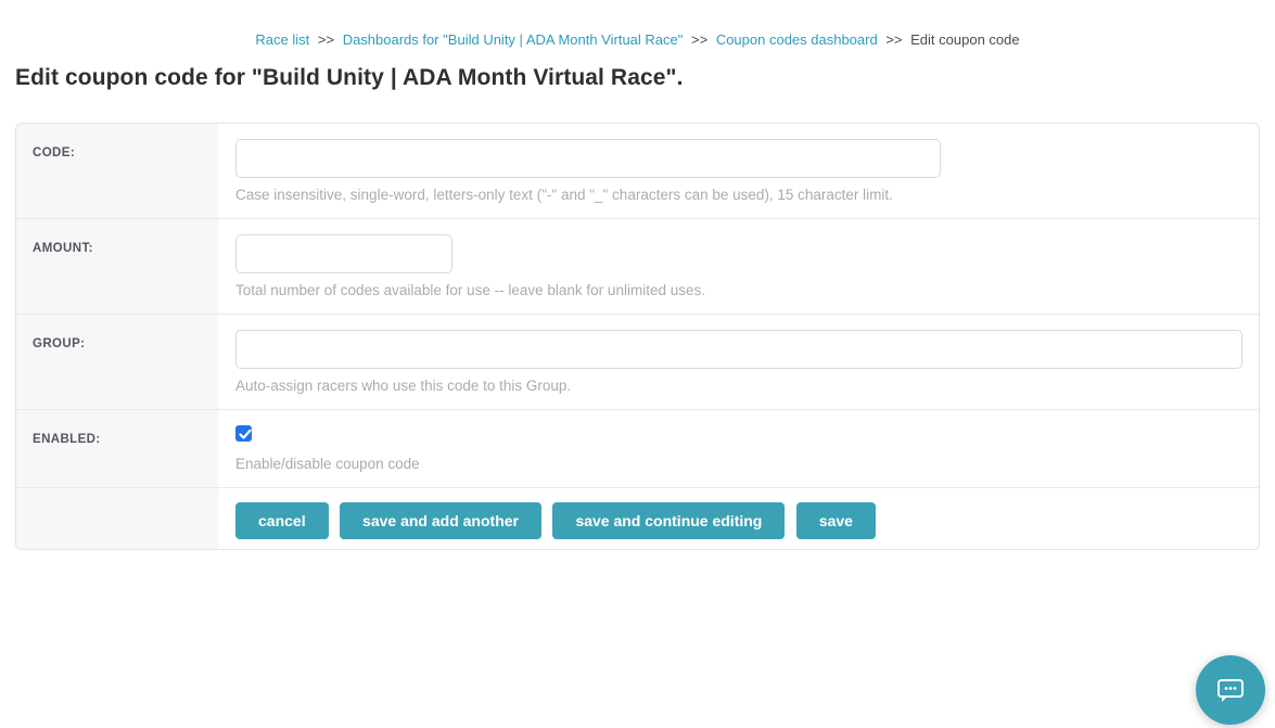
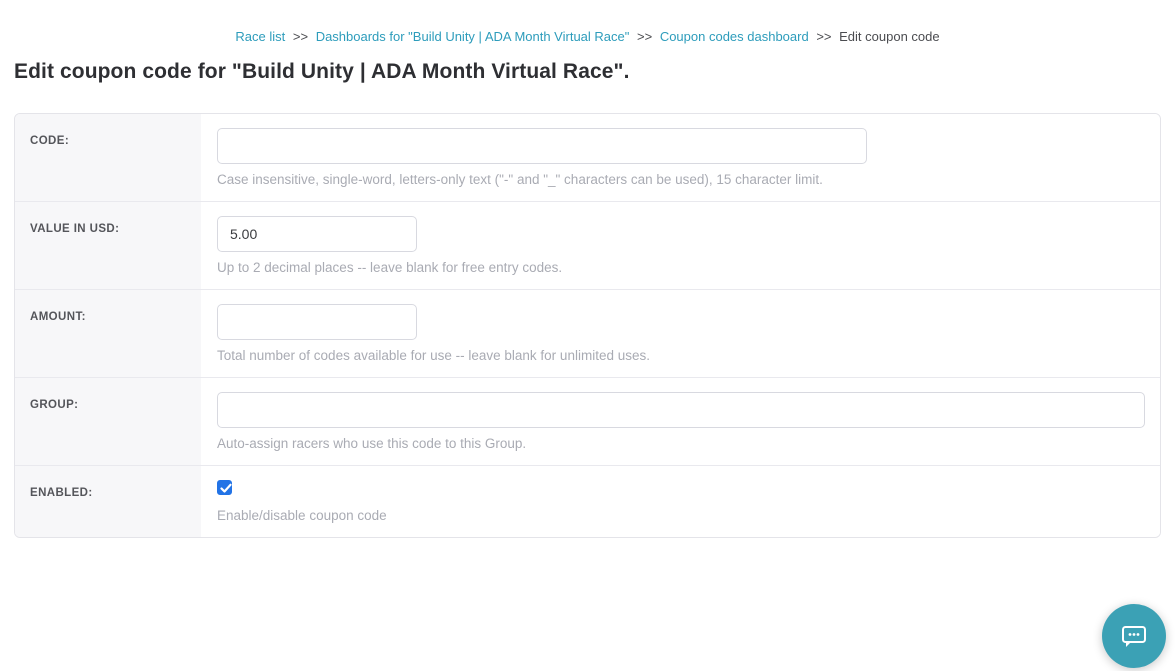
  Race list >> Dashboards for "Build Unity | ADA Month Virtual Race" >> Coupon codes dashboard >> Edit coupon code
  Edit coupon code for "Build Unity | ADA Month Virtual Race".
  CODE:
  Case insensitive, single-word, letters-only text ("-" and "_" characters can be used), 15 character limit.
+ VALUE IN USD:
+ 5.00
+ Up to 2 decimal places -- leave blank for free entry codes.
  AMOUNT:
  Total number of codes available for use -- leave blank for unlimited uses.
  GROUP:
  Auto-assign racers who use this code to this Group.
  ENABLED:
  Enable/disable coupon code
- cancel save and add another save and continue editing save
